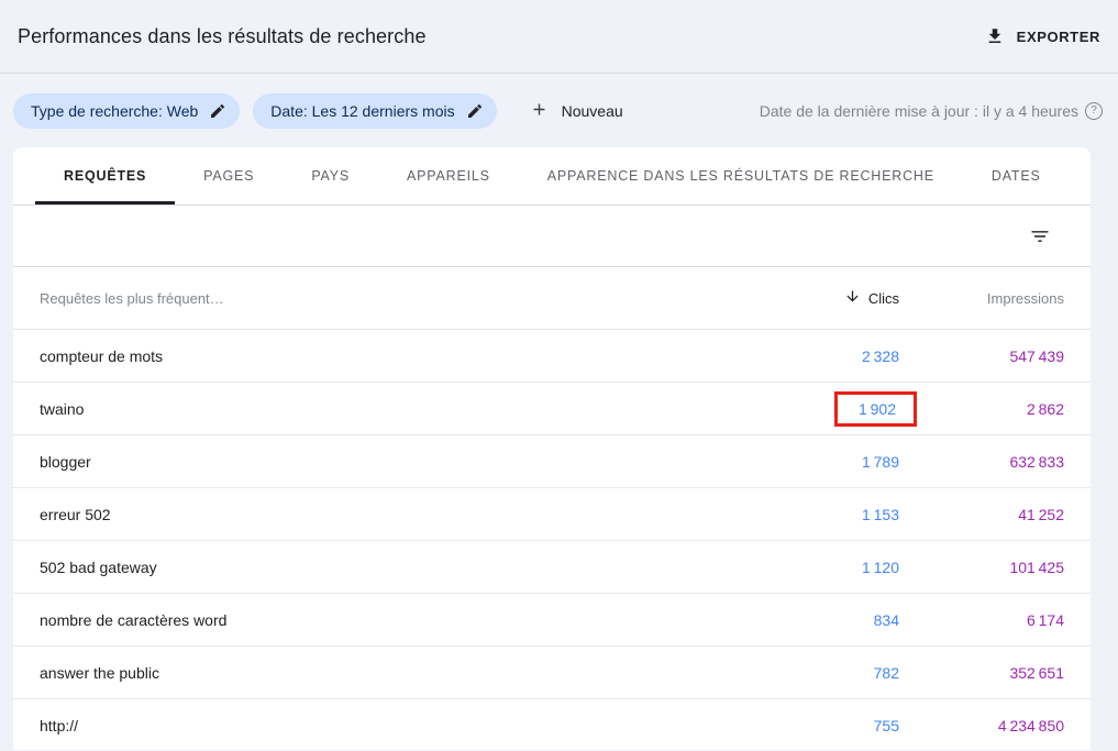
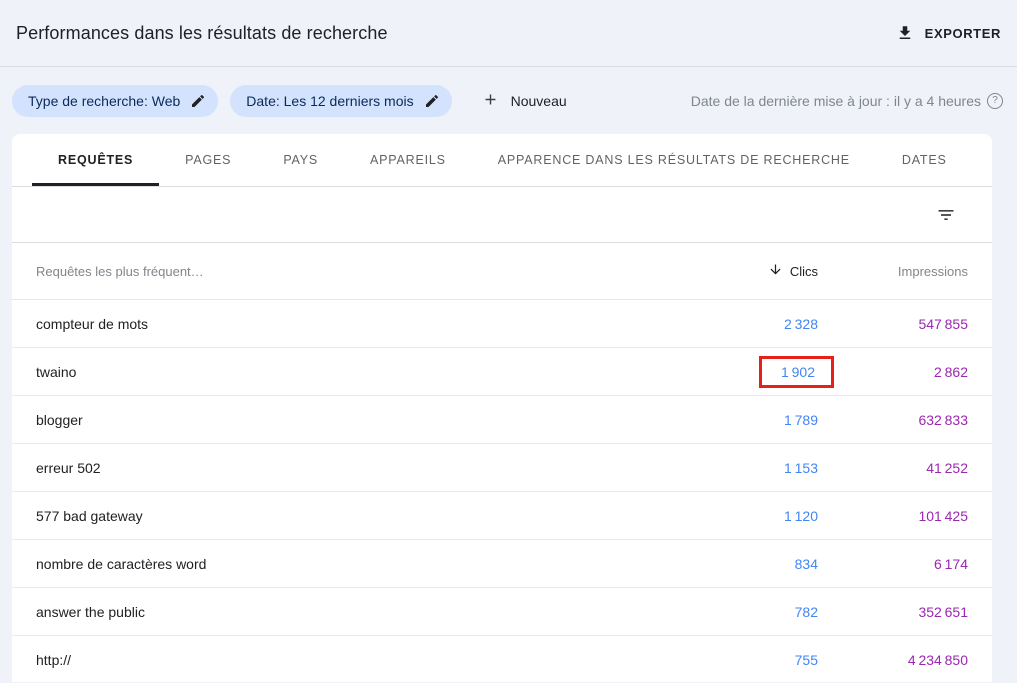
  Performances dans les résultats de recherche
  EXPORTER
  Type de recherche: Web
  Date: Les 12 derniers mois
  Nouveau
  Date de la dernière mise à jour : il y a 4 heures
  REQUÊTES
  PAGES
  PAYS
  APPAREILS
  APPARENCE DANS LES RÉSULTATS DE RECHERCHE
  DATES
  Requêtes les plus fréquent…
  Clics
  Impressions
  compteur de mots
  2 328
- 547 439
+ 547 855
  twaino
  1 902
  2 862
  blogger
  1 789
  632 833
  erreur 502
  1 153
  41 252
- 502 bad gateway
+ 577 bad gateway
  1 120
  101 425
  nombre de caractères word
  834
  6 174
  answer the public
  782
  352 651
  http://
  755
  4 234 850
